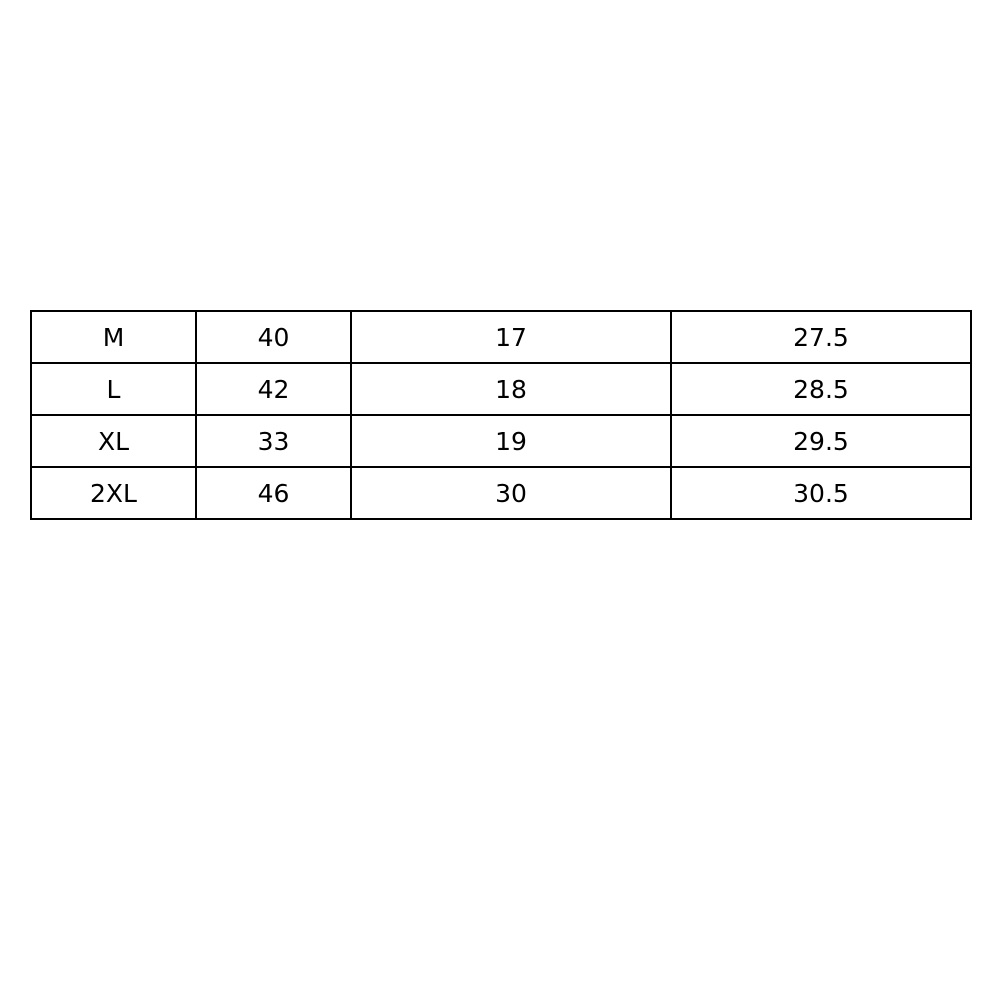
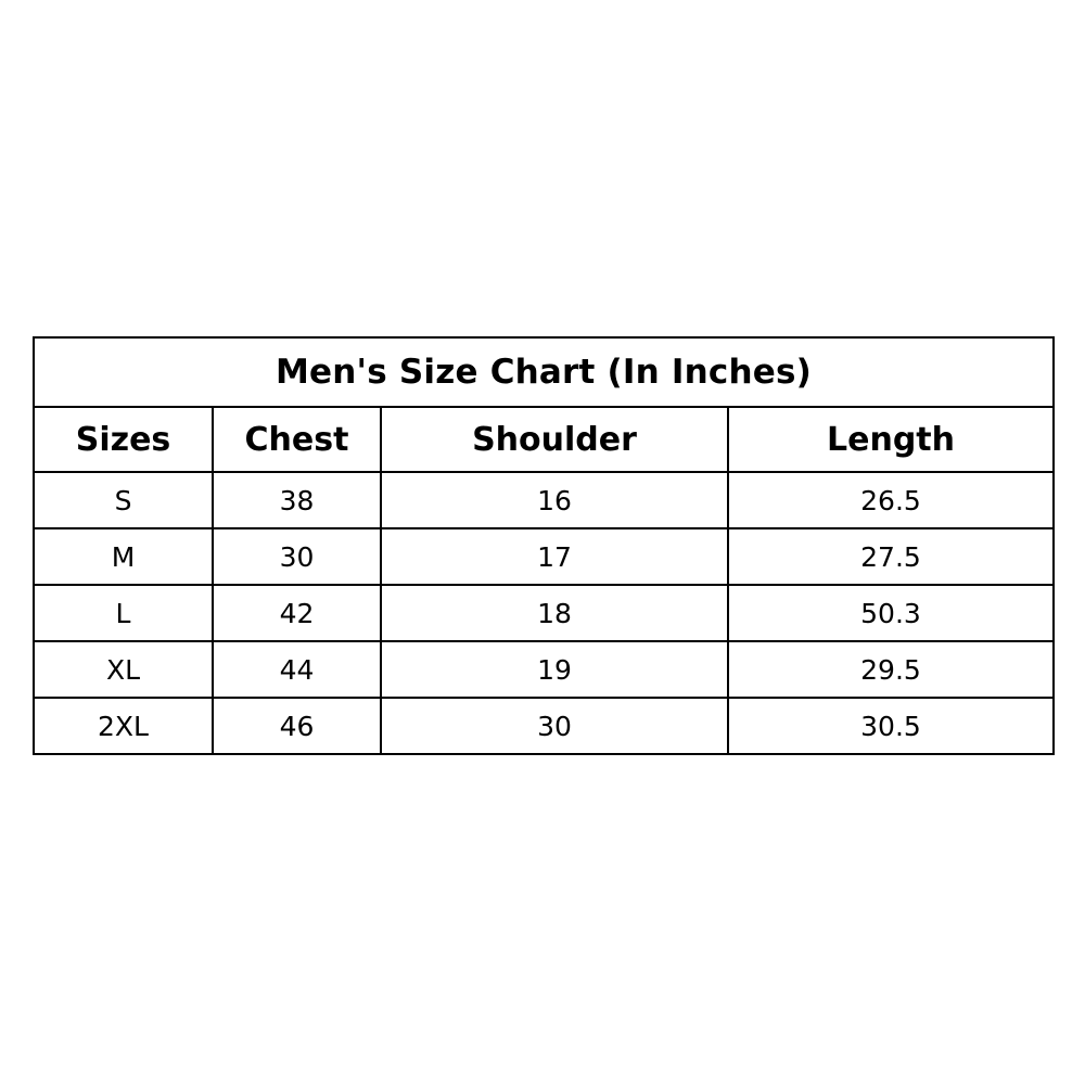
+ Men's Size Chart (In Inches)
+ Sizes	Chest	Shoulder	Length
+ S	38	16	26.5
- M	40	17	27.5
+ M	30	17	27.5
- L	42	18	28.5
+ L	42	18	50.3
- XL	33	19	29.5
+ XL	44	19	29.5
  2XL	46	30	30.5
